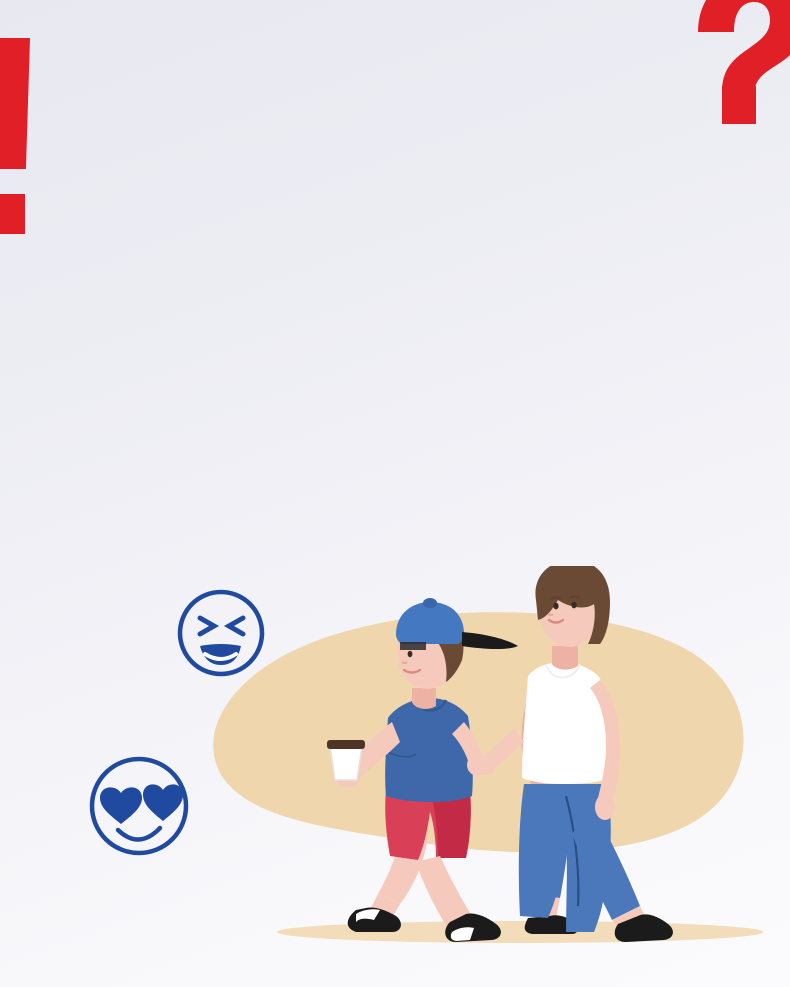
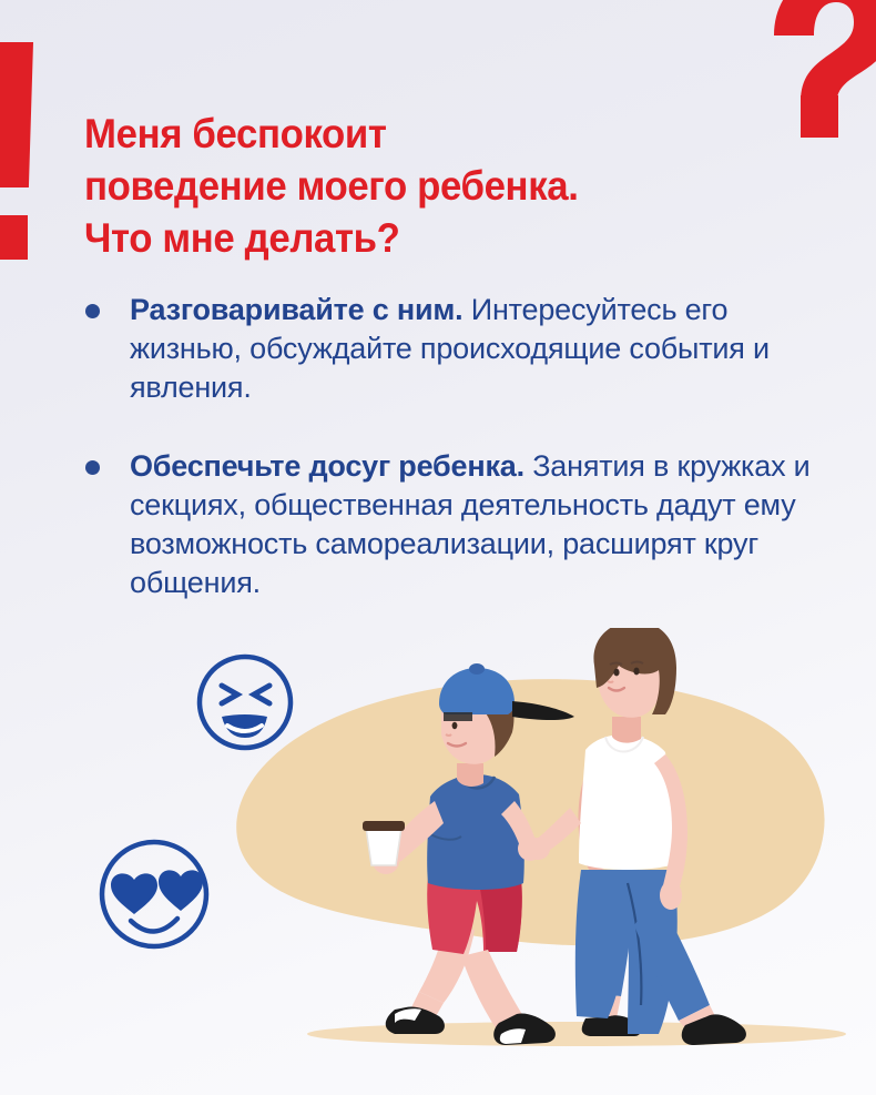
+ Меня беспокоит
+ поведение моего ребенка.
+ Что мне делать?
+ Разговаривайте с ним. Интересуйтесь его жизнью, обсуждайте происходящие события и явления.
+ Обеспечьте досуг ребенка. Занятия в кружках и секциях, общественная деятельность дадут ему возможность самореализации, расширят круг общения.
